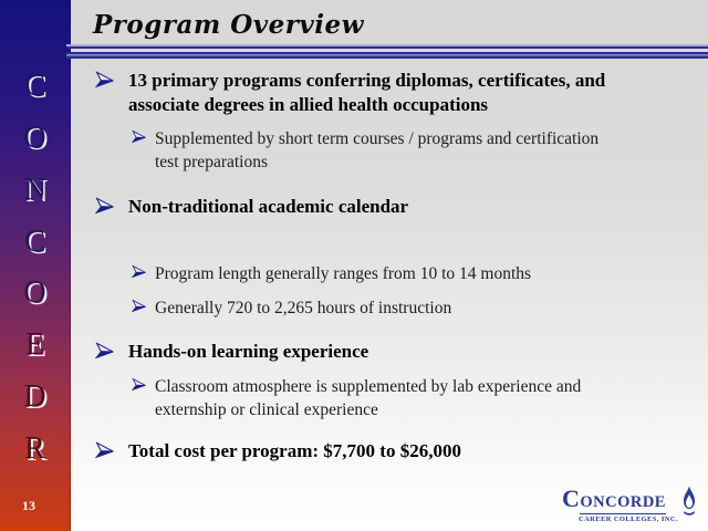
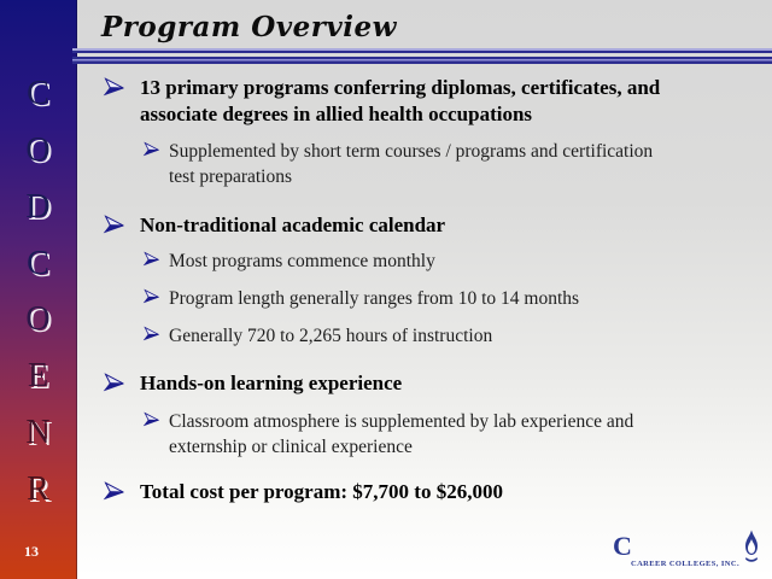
  C
  O
- N
+ D
  C
  O
  E
- D
+ N
  R
  13
  Program Overview
  13 primary programs conferring diplomas, certificates, and
  associate degrees in allied health occupations
  Supplemented by short term courses / programs and certification
  test preparations
  Non-traditional academic calendar
+ Most programs commence monthly
  Program length generally ranges from 10 to 14 months
  Generally 720 to 2,265 hours of instruction
  Hands-on learning experience
  Classroom atmosphere is supplemented by lab experience and
  externship or clinical experience
  Total cost per program: $7,700 to $26,000
  C
- ONCORDE
